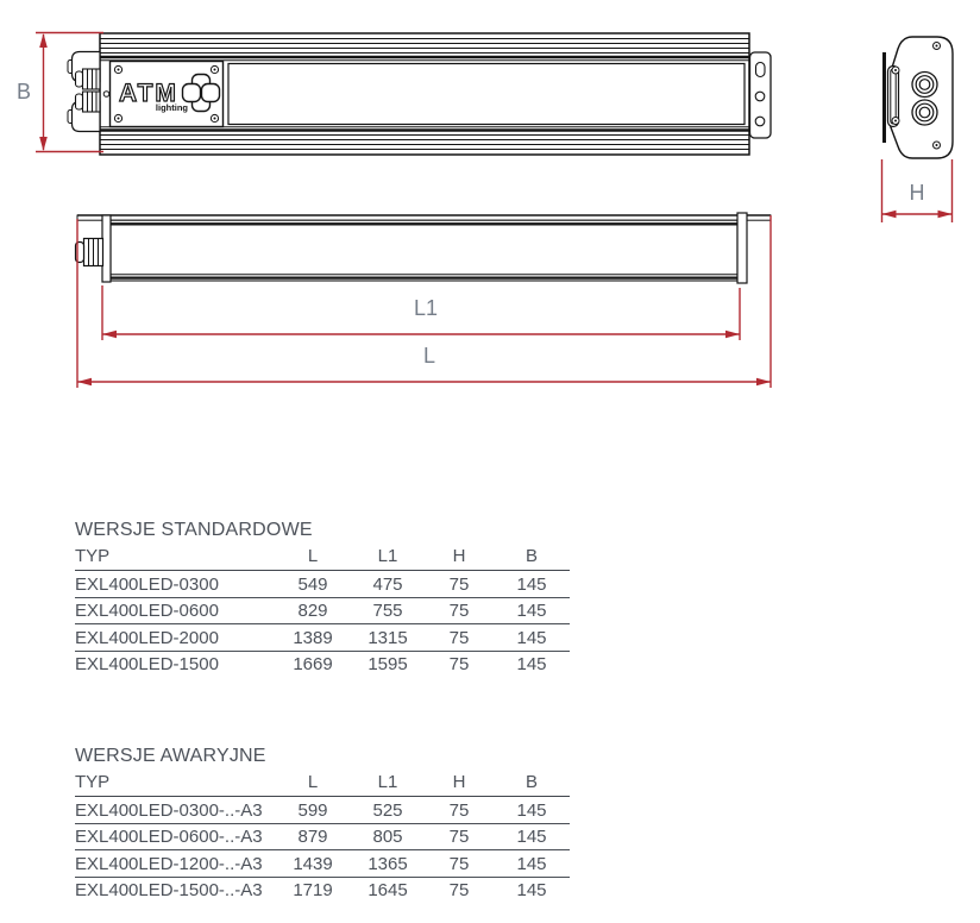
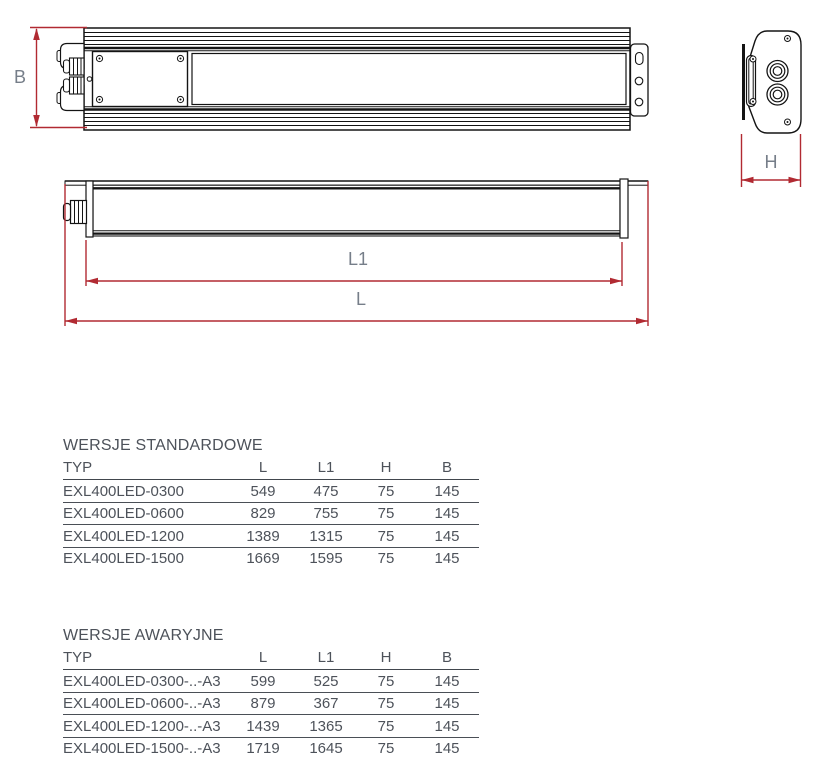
- ATM
- lighting
  B
  H
  L1
  L
  WERSJE STANDARDOWE
  TYP	L	L1	H	B
  EXL400LED-0300	549	475	75	145
  EXL400LED-0600	829	755	75	145
- EXL400LED-2000	1389	1315	75	145
+ EXL400LED-1200	1389	1315	75	145
  EXL400LED-1500	1669	1595	75	145
  WERSJE AWARYJNE
  TYP	L	L1	H	B
  EXL400LED-0300-..-A3	599	525	75	145
- EXL400LED-0600-..-A3	879	805	75	145
+ EXL400LED-0600-..-A3	879	367	75	145
  EXL400LED-1200-..-A3	1439	1365	75	145
  EXL400LED-1500-..-A3	1719	1645	75	145
